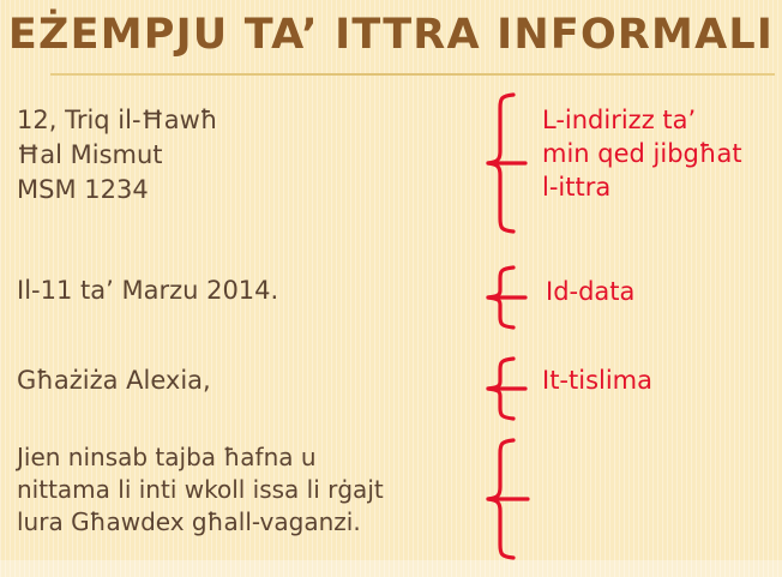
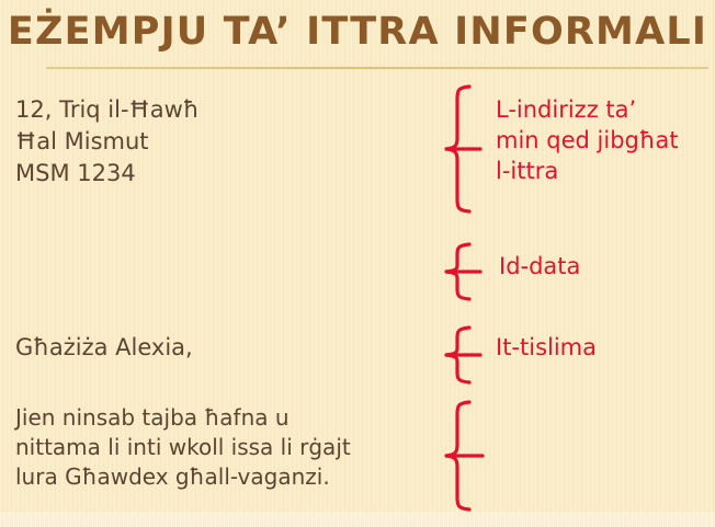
  EŻEMPJU TA’ ITTRA INFORMALI
  12, Triq il-Ħawħ
  Ħal Mismut
  MSM 1234
- Il-11 ta’ Marzu 2014.
  Għażiża Alexia,
  Jien ninsab tajba ħafna u
  nittama li inti wkoll issa li rġajt
  lura Għawdex għall-vaganzi.
  L-indirizz ta’
  min qed jibgħat
  l-ittra
  Id-data
  It-tislima
